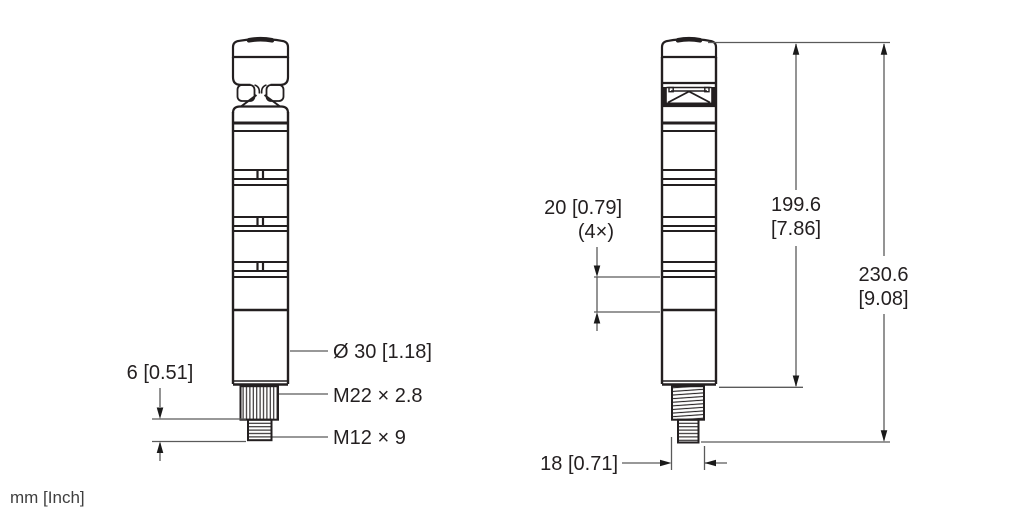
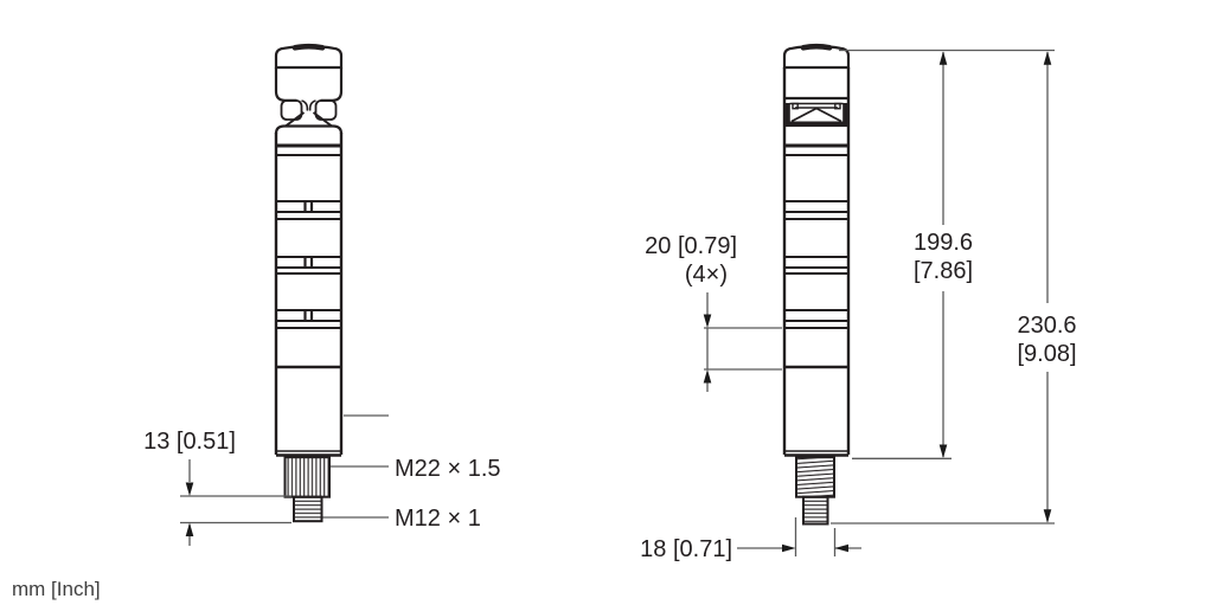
- 6 [0.51]
+ 13 [0.51]
- Ø 30 [1.18]
- M22 × 2.8
+ M22 × 1.5
- M12 × 9
+ M12 × 1
  20 [0.79]
  (4×)
  199.6
  [7.86]
  230.6
  [9.08]
  18 [0.71]
  mm [Inch]
